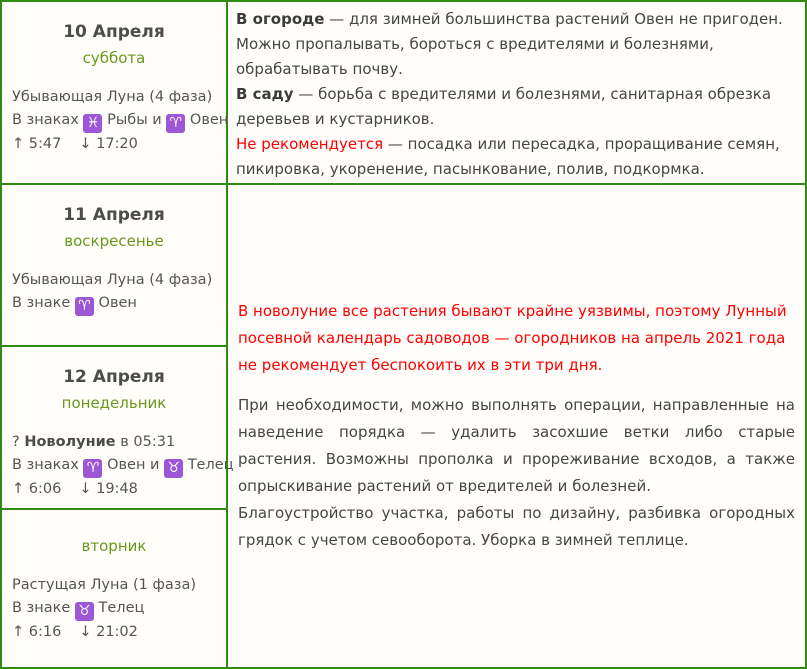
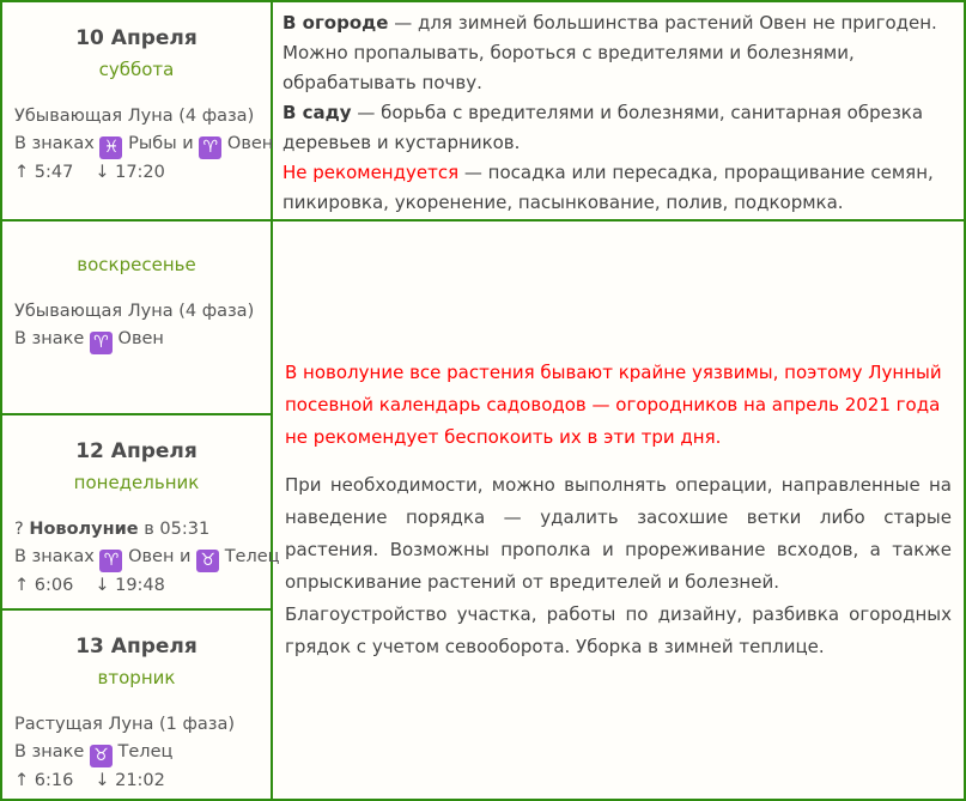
  10 Апреля
  суббота
  Убывающая Луна (4 фаза)
  В знаках ♓ Рыбы и ♈ Овен
  ↑ 5:47 ↓ 17:20
- 11 Апреля
  воскресенье
  Убывающая Луна (4 фаза)
  В знаке ♈ Овен
  12 Апреля
  понедельник
  ? Новолуние в 05:31
  В знаках ♈ Овен и ♉ Телец
  ↑ 6:06 ↓ 19:48
+ 13 Апреля
  вторник
  Растущая Луна (1 фаза)
  В знаке ♉ Телец
  ↑ 6:16 ↓ 21:02
  В огороде — для зимней большинства растений Овен не пригоден. Можно пропалывать, бороться с вредителями и болезнями, обрабатывать почву.
  В саду — борьба с вредителями и болезнями, санитарная обрезка деревьев и кустарников.
  Не рекомендуется — посадка или пересадка, проращивание семян, пикировка, укоренение, пасынкование, полив, подкормка.
  В новолуние все растения бывают крайне уязвимы, поэтому Лунный посевной календарь садоводов — огородников на апрель 2021 года не рекомендует беспокоить их в эти три дня.
  При необходимости, можно выполнять операции, направленные на наведение порядка — удалить засохшие ветки либо старые растения. Возможны прополка и прореживание всходов, а также опрыскивание растений от вредителей и болезней.
  Благоустройство участка, работы по дизайну, разбивка огородных грядок с учетом севооборота. Уборка в зимней теплице.
